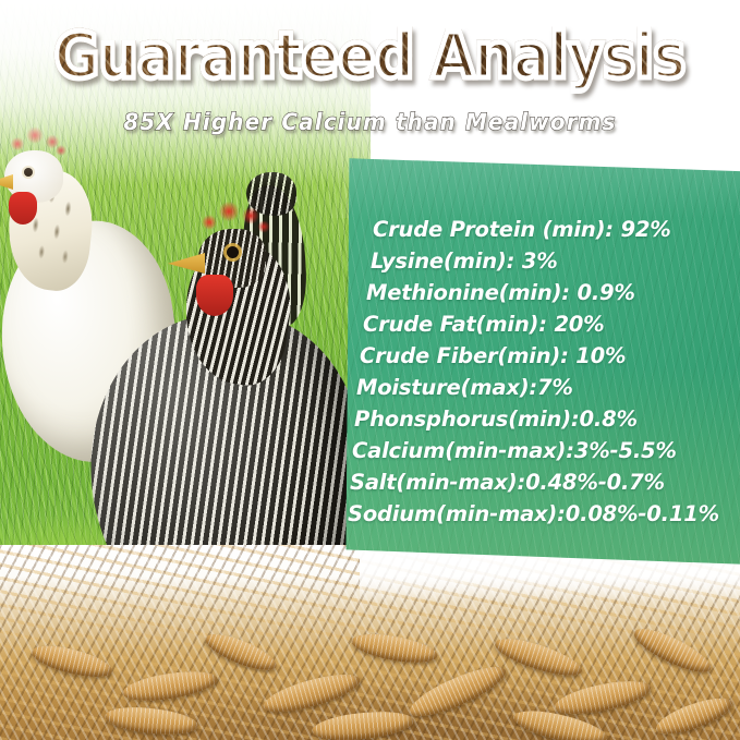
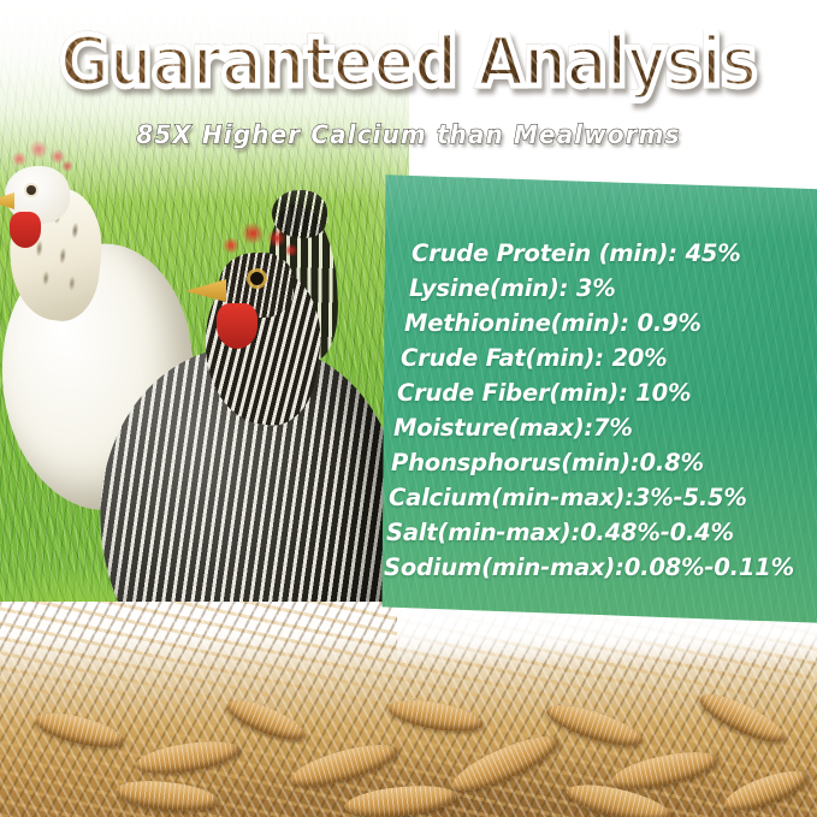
  Guaranteed Analysis
  85X Higher Calcium than Mealworms
- Crude Protein (min): 92%
+ Crude Protein (min): 45%
  Lysine(min): 3%
  Methionine(min): 0.9%
  Crude Fat(min): 20%
  Crude Fiber(min): 10%
  Moisture(max):7%
  Phonsphorus(min):0.8%
  Calcium(min-max):3%-5.5%
- Salt(min-max):0.48%-0.7%
+ Salt(min-max):0.48%-0.4%
  Sodium(min-max):0.08%-0.11%
